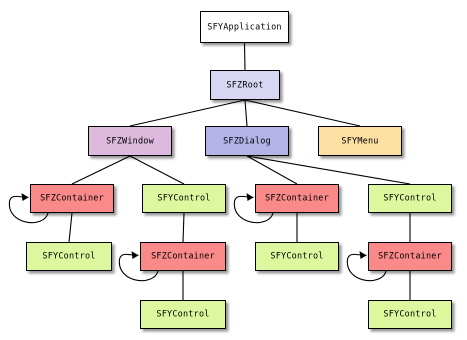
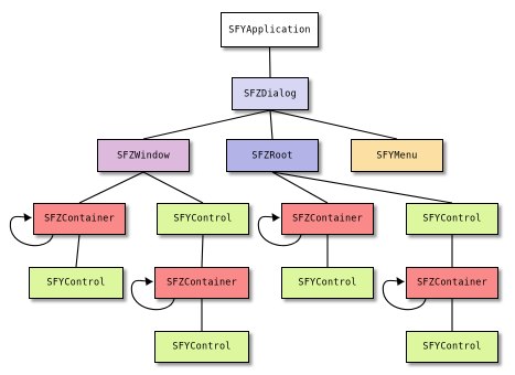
  SFYApplication
- SFZRoot
+ SFZDialog
  SFZWindow
- SFZDialog
+ SFZRoot
  SFYMenu
  SFZContainer
  SFYControl
  SFZContainer
  SFYControl
  SFYControl
  SFZContainer
  SFYControl
  SFZContainer
  SFYControl
  SFYControl
